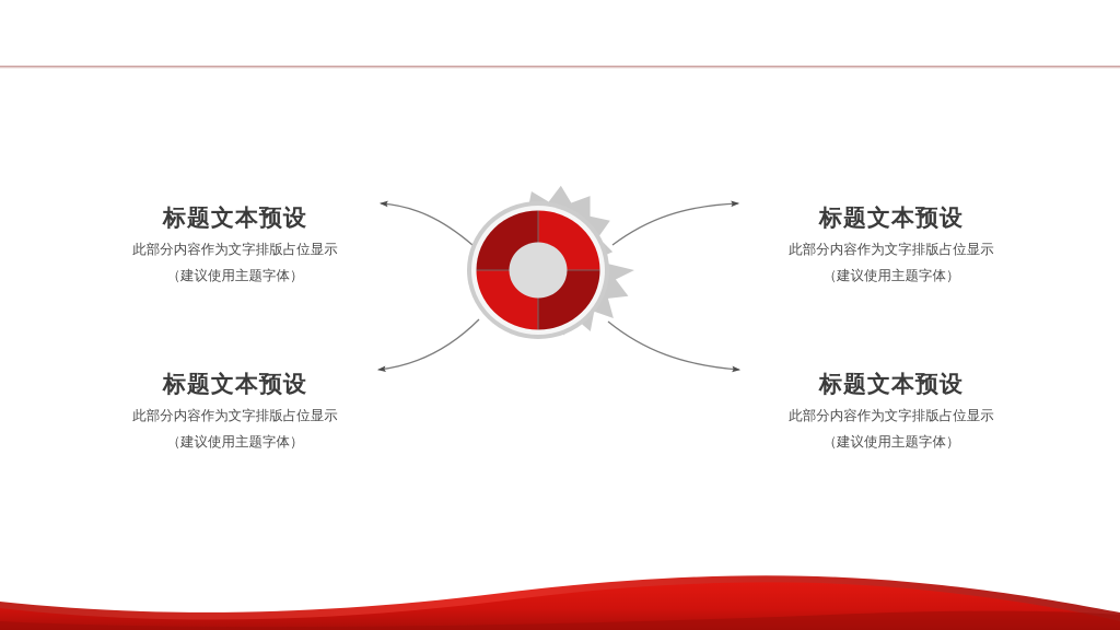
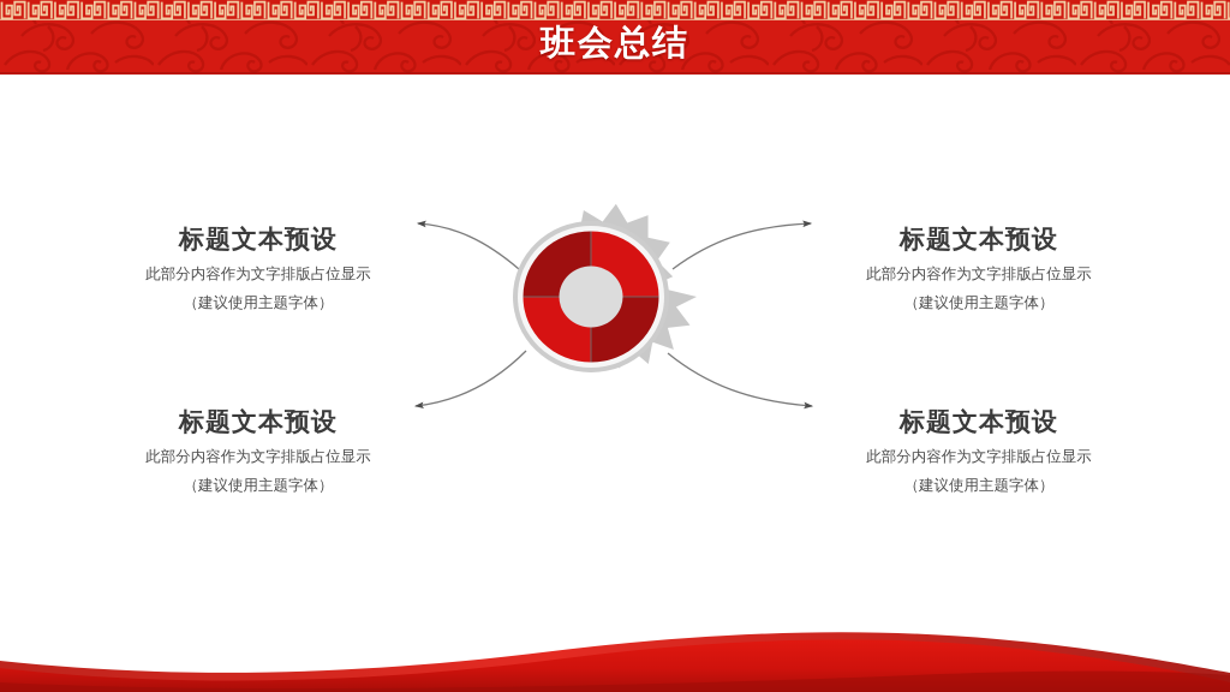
+ 班会总结
  标题文本预设
  此部分内容作为文字排版占位显示
  （建议使用主题字体）
  标题文本预设
  此部分内容作为文字排版占位显示
  （建议使用主题字体）
  标题文本预设
  此部分内容作为文字排版占位显示
  （建议使用主题字体）
  标题文本预设
  此部分内容作为文字排版占位显示
  （建议使用主题字体）
